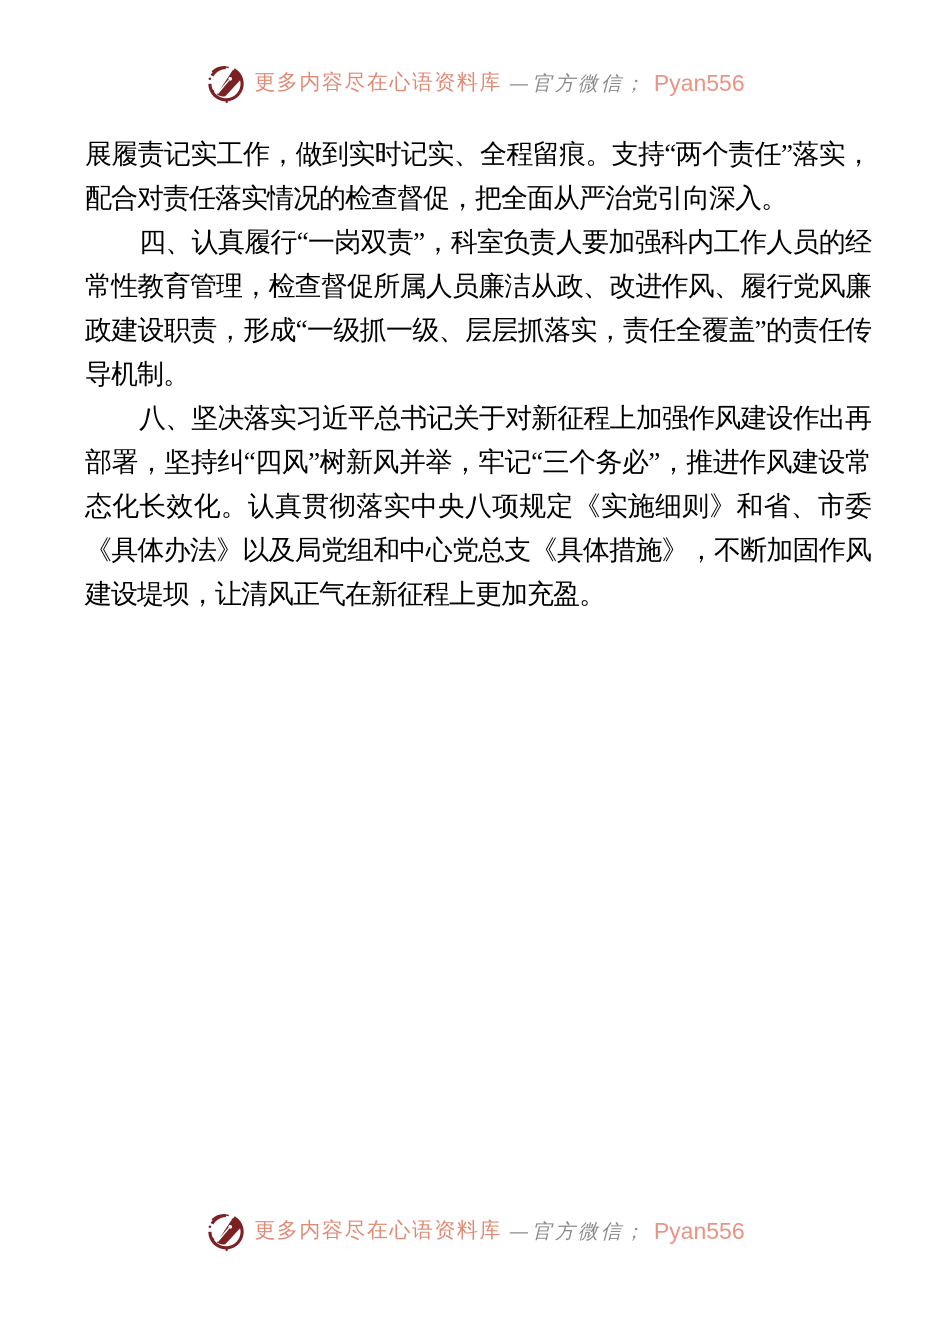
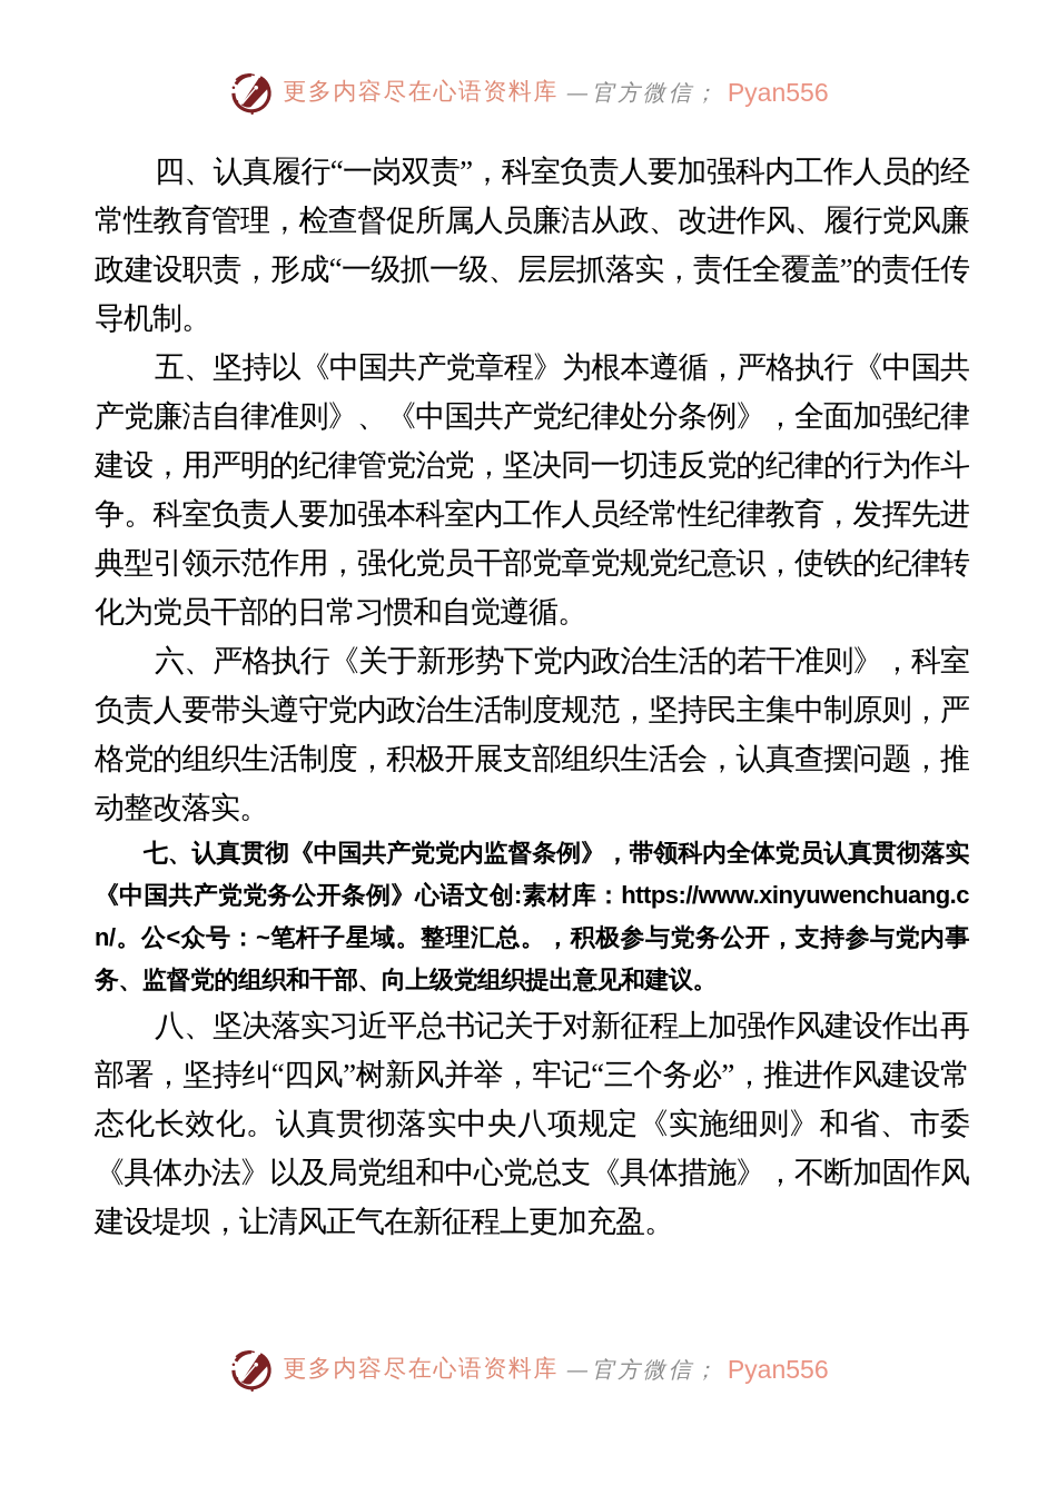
  更多内容尽在心语资料库
  —官方微信；
  Pyan556
- 展履责记实工作，做到实时记实、全程留痕。支持“两个责任”落实，配合对责任落实情况的检查督促，把全面从严治党引向深入。
  四、认真履行“一岗双责”，科室负责人要加强科内工作人员的经常性教育管理，检查督促所属人员廉洁从政、改进作风、履行党风廉政建设职责，形成“一级抓一级、层层抓落实，责任全覆盖”的责任传导机制。
+ 五、坚持以《中国共产党章程》为根本遵循，严格执行《中国共产党廉洁自律准则》、《中国共产党纪律处分条例》，全面加强纪律建设，用严明的纪律管党治党，坚决同一切违反党的纪律的行为作斗争。科室负责人要加强本科室内工作人员经常性纪律教育，发挥先进典型引领示范作用，强化党员干部党章党规党纪意识，使铁的纪律转化为党员干部的日常习惯和自觉遵循。
+ 六、严格执行《关于新形势下党内政治生活的若干准则》，科室负责人要带头遵守党内政治生活制度规范，坚持民主集中制原则，严格党的组织生活制度，积极开展支部组织生活会，认真查摆问题，推动整改落实。
+ 七、认真贯彻《中国共产党党内监督条例》，带领科内全体党员认真贯彻落实《中国共产党党务公开条例》心语文创:素材库：https://www.xinyuwenchuang.cn/。公<众号：~笔杆子星域。整理汇总。，积极参与党务公开，支持参与党内事务、监督党的组织和干部、向上级党组织提出意见和建议。
  八、坚决落实习近平总书记关于对新征程上加强作风建设作出再部署，坚持纠“四风”树新风并举，牢记“三个务必”，推进作风建设常态化长效化。认真贯彻落实中央八项规定《实施细则》和省、市委《具体办法》以及局党组和中心党总支《具体措施》，不断加固作风建设堤坝，让清风正气在新征程上更加充盈。
  更多内容尽在心语资料库
  —官方微信；
  Pyan556
